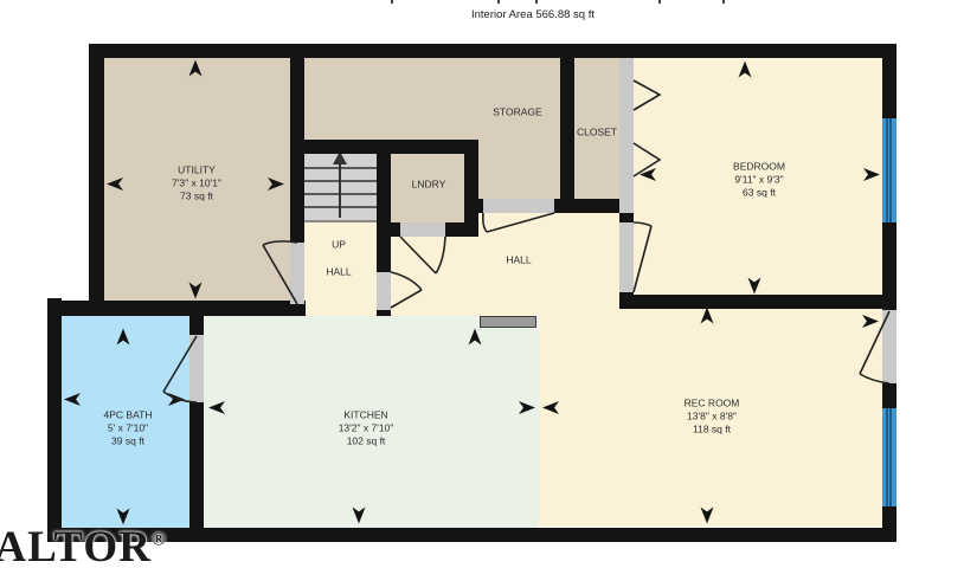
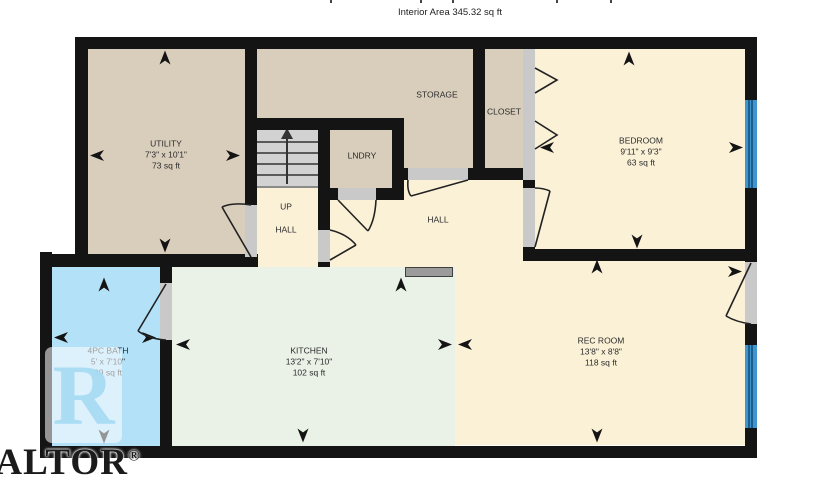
- Interior Area 566.88 sq ft
+ Interior Area 345.32 sq ft
  UTILITY
  7'3" x 10'1"
  73 sq ft
  STORAGE
  CLOSET
  LNDRY
  BEDROOM
  9'11" x 9'3"
  63 sq ft
  UP
  HALL
  HALL
  4PC BATH
  5' x 7'10"
  39 sq ft
  KITCHEN
  13'2" x 7'10"
  102 sq ft
  REC ROOM
  13'8" x 8'8"
  118 sq ft
+ R
  ALTOR®
